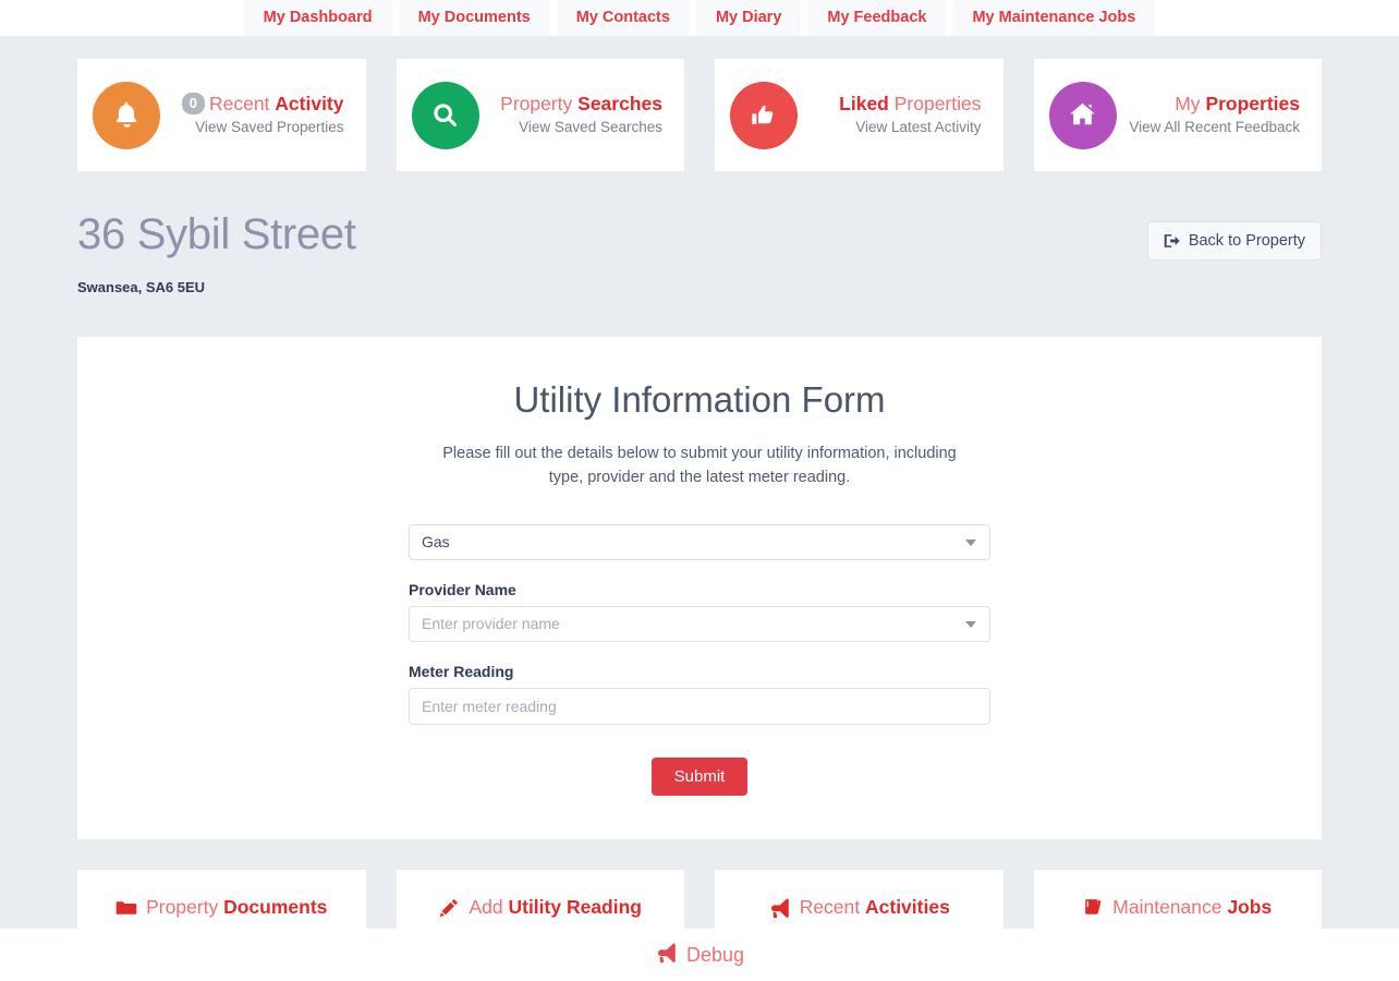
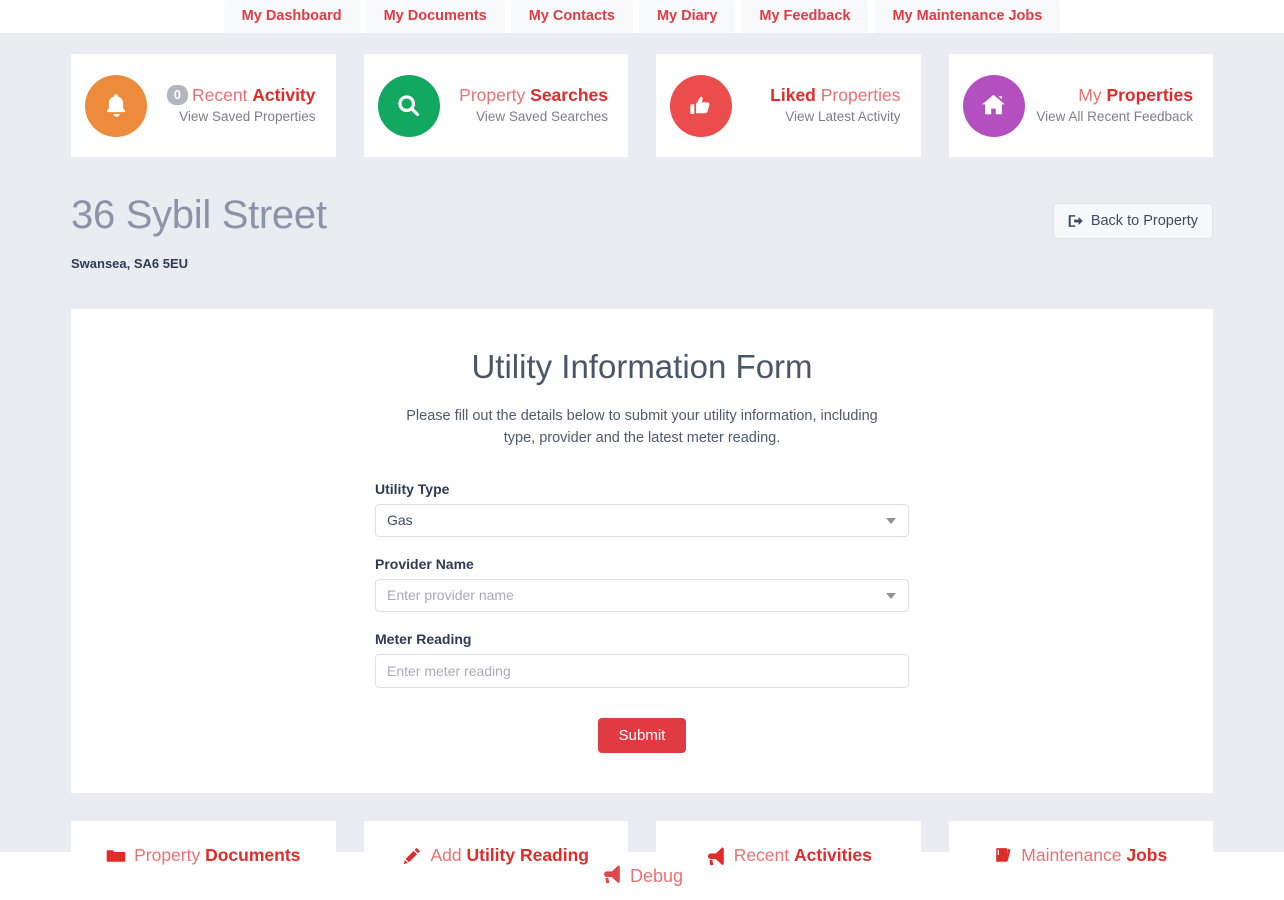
  My Dashboard
  My Documents
  My Contacts
  My Diary
  My Feedback
  My Maintenance Jobs
  0 Recent Activity
  View Saved Properties
  Property Searches
  View Saved Searches
  Liked Properties
  View Latest Activity
  My Properties
  View All Recent Feedback
  36 Sybil Street
  Swansea, SA6 5EU
  Back to Property
  Utility Information Form
  Please fill out the details below to submit your utility information, including type, provider and the latest meter reading.
+ Utility Type
  Gas
  Provider Name
  Enter provider name
  Meter Reading
  Enter meter reading
  Submit
  Property Documents
  Add Utility Reading
  Recent Activities
  Maintenance Jobs
  Debug
